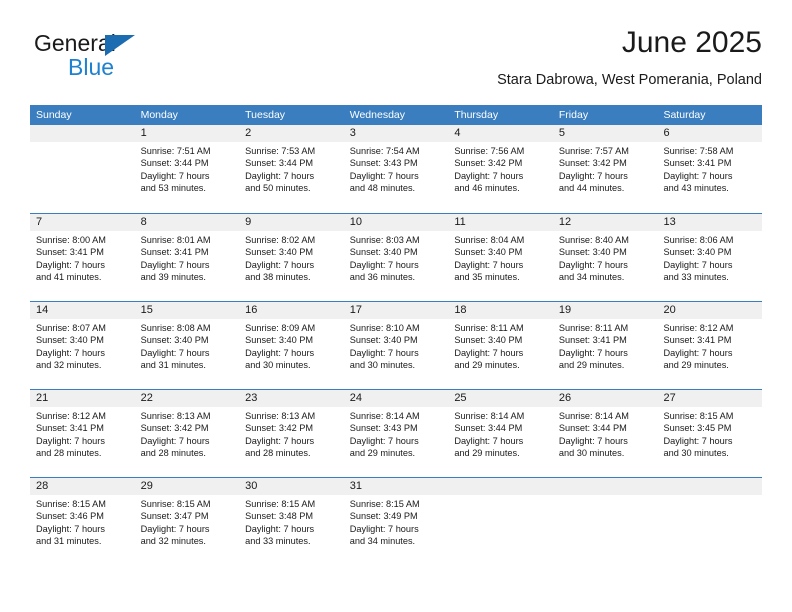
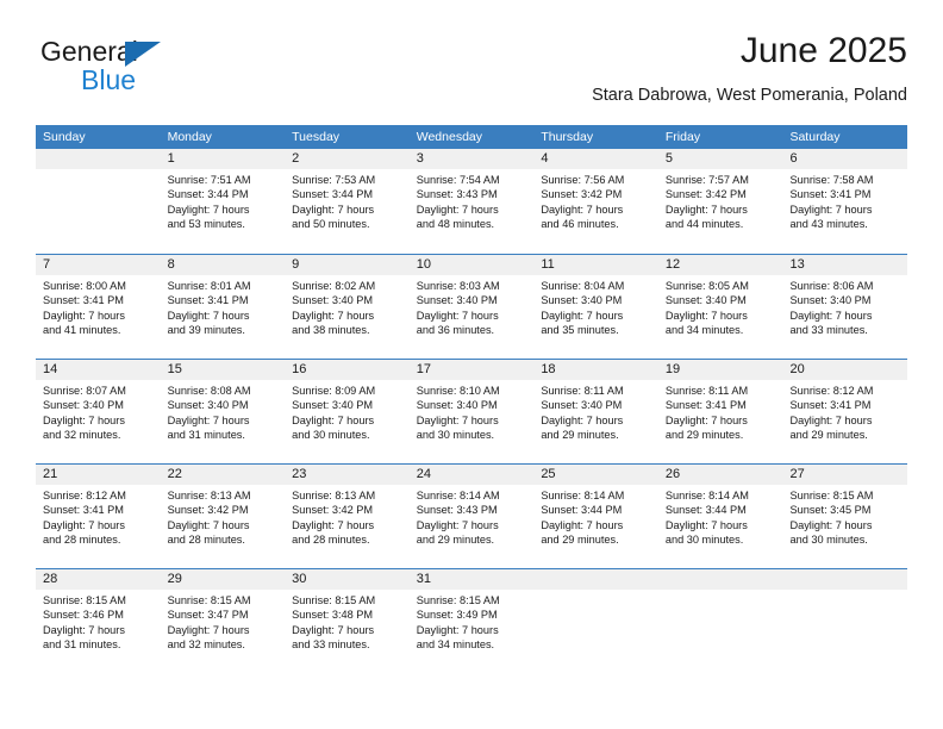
  General
  Blue
  June 2025
  Stara Dabrowa, West Pomerania, Poland
  Sunday
  Monday
  Tuesday
  Wednesday
  Thursday
  Friday
  Saturday
  1
  Sunrise: 7:51 AM
  Sunset: 3:44 PM
  Daylight: 7 hours
  and 53 minutes.
  2
  Sunrise: 7:53 AM
  Sunset: 3:44 PM
  Daylight: 7 hours
  and 50 minutes.
  3
  Sunrise: 7:54 AM
  Sunset: 3:43 PM
  Daylight: 7 hours
  and 48 minutes.
  4
  Sunrise: 7:56 AM
  Sunset: 3:42 PM
  Daylight: 7 hours
  and 46 minutes.
  5
  Sunrise: 7:57 AM
  Sunset: 3:42 PM
  Daylight: 7 hours
  and 44 minutes.
  6
  Sunrise: 7:58 AM
  Sunset: 3:41 PM
  Daylight: 7 hours
  and 43 minutes.
  7
  Sunrise: 8:00 AM
  Sunset: 3:41 PM
  Daylight: 7 hours
  and 41 minutes.
  8
  Sunrise: 8:01 AM
  Sunset: 3:41 PM
  Daylight: 7 hours
  and 39 minutes.
  9
  Sunrise: 8:02 AM
  Sunset: 3:40 PM
  Daylight: 7 hours
  and 38 minutes.
  10
  Sunrise: 8:03 AM
  Sunset: 3:40 PM
  Daylight: 7 hours
  and 36 minutes.
  11
  Sunrise: 8:04 AM
  Sunset: 3:40 PM
  Daylight: 7 hours
  and 35 minutes.
  12
- Sunrise: 8:40 AM
+ Sunrise: 8:05 AM
  Sunset: 3:40 PM
  Daylight: 7 hours
  and 34 minutes.
  13
  Sunrise: 8:06 AM
  Sunset: 3:40 PM
  Daylight: 7 hours
  and 33 minutes.
  14
  Sunrise: 8:07 AM
  Sunset: 3:40 PM
  Daylight: 7 hours
  and 32 minutes.
  15
  Sunrise: 8:08 AM
  Sunset: 3:40 PM
  Daylight: 7 hours
  and 31 minutes.
  16
  Sunrise: 8:09 AM
  Sunset: 3:40 PM
  Daylight: 7 hours
  and 30 minutes.
  17
  Sunrise: 8:10 AM
  Sunset: 3:40 PM
  Daylight: 7 hours
  and 30 minutes.
  18
  Sunrise: 8:11 AM
  Sunset: 3:40 PM
  Daylight: 7 hours
  and 29 minutes.
  19
  Sunrise: 8:11 AM
  Sunset: 3:41 PM
  Daylight: 7 hours
  and 29 minutes.
  20
  Sunrise: 8:12 AM
  Sunset: 3:41 PM
  Daylight: 7 hours
  and 29 minutes.
  21
  Sunrise: 8:12 AM
  Sunset: 3:41 PM
  Daylight: 7 hours
  and 28 minutes.
  22
  Sunrise: 8:13 AM
  Sunset: 3:42 PM
  Daylight: 7 hours
  and 28 minutes.
  23
  Sunrise: 8:13 AM
  Sunset: 3:42 PM
  Daylight: 7 hours
  and 28 minutes.
  24
  Sunrise: 8:14 AM
  Sunset: 3:43 PM
  Daylight: 7 hours
  and 29 minutes.
  25
  Sunrise: 8:14 AM
  Sunset: 3:44 PM
  Daylight: 7 hours
  and 29 minutes.
  26
  Sunrise: 8:14 AM
  Sunset: 3:44 PM
  Daylight: 7 hours
  and 30 minutes.
  27
  Sunrise: 8:15 AM
  Sunset: 3:45 PM
  Daylight: 7 hours
  and 30 minutes.
  28
  Sunrise: 8:15 AM
  Sunset: 3:46 PM
  Daylight: 7 hours
  and 31 minutes.
  29
  Sunrise: 8:15 AM
  Sunset: 3:47 PM
  Daylight: 7 hours
  and 32 minutes.
  30
  Sunrise: 8:15 AM
  Sunset: 3:48 PM
  Daylight: 7 hours
  and 33 minutes.
  31
  Sunrise: 8:15 AM
  Sunset: 3:49 PM
  Daylight: 7 hours
  and 34 minutes.
